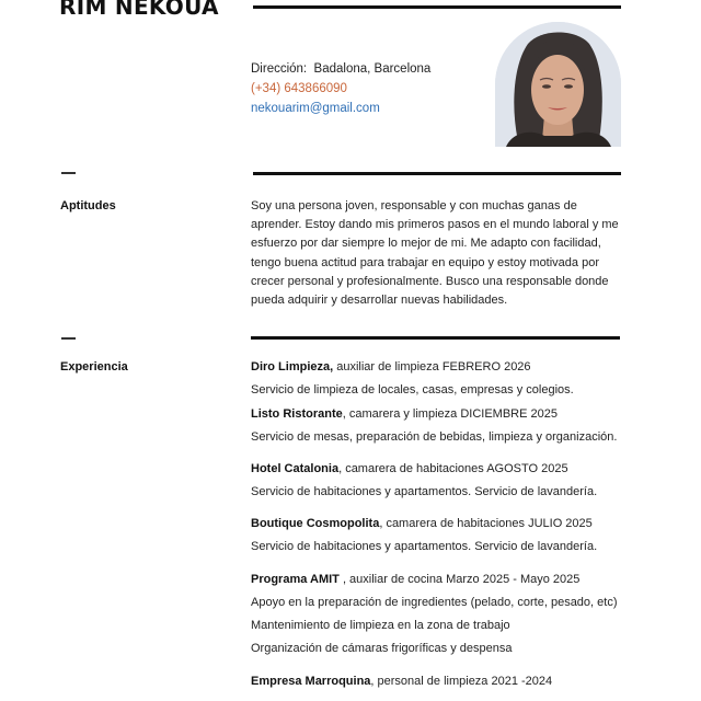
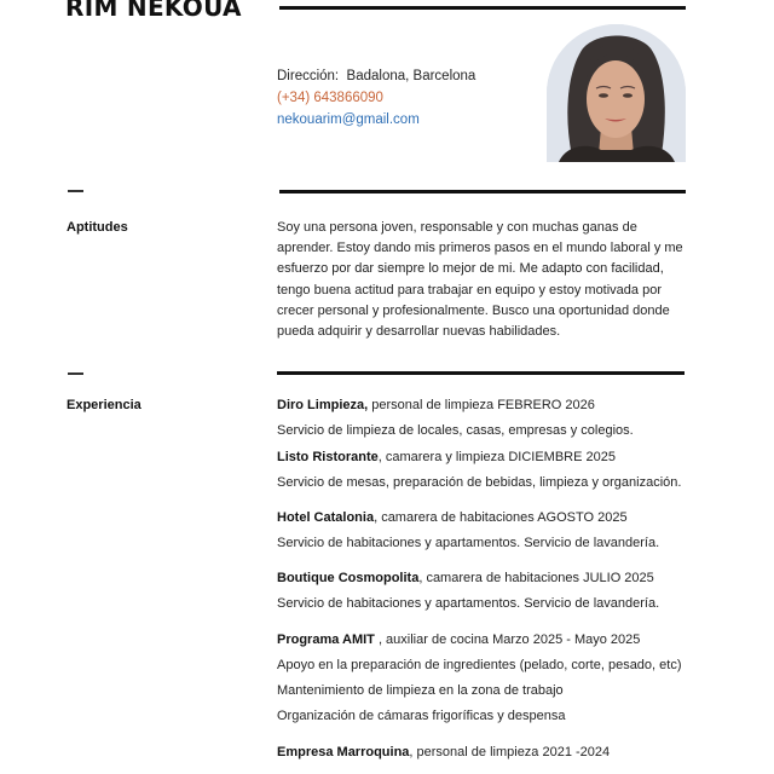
  RIM NEKOUA
  Dirección: Badalona, Barcelona
  (+34) 643866090
  nekouarim@gmail.com
  Aptitudes
- Soy una persona joven, responsable y con muchas ganas de aprender. Estoy dando mis primeros pasos en el mundo laboral y me esfuerzo por dar siempre lo mejor de mi. Me adapto con facilidad, tengo buena actitud para trabajar en equipo y estoy motivada por crecer personal y profesionalmente. Busco una responsable donde pueda adquirir y desarrollar nuevas habilidades.
+ Soy una persona joven, responsable y con muchas ganas de aprender. Estoy dando mis primeros pasos en el mundo laboral y me esfuerzo por dar siempre lo mejor de mi. Me adapto con facilidad, tengo buena actitud para trabajar en equipo y estoy motivada por crecer personal y profesionalmente. Busco una oportunidad donde pueda adquirir y desarrollar nuevas habilidades.
  Experiencia
- Diro Limpieza, auxiliar de limpieza FEBRERO 2026
+ Diro Limpieza, personal de limpieza FEBRERO 2026
  Servicio de limpieza de locales, casas, empresas y colegios.
  Listo Ristorante, camarera y limpieza DICIEMBRE 2025
  Servicio de mesas, preparación de bebidas, limpieza y organización.
  Hotel Catalonia, camarera de habitaciones AGOSTO 2025
  Servicio de habitaciones y apartamentos. Servicio de lavandería.
  Boutique Cosmopolita, camarera de habitaciones JULIO 2025
  Servicio de habitaciones y apartamentos. Servicio de lavandería.
  Programa AMIT , auxiliar de cocina Marzo 2025 - Mayo 2025
  Apoyo en la preparación de ingredientes (pelado, corte, pesado, etc)
  Mantenimiento de limpieza en la zona de trabajo
  Organización de cámaras frigoríficas y despensa
  Empresa Marroquina, personal de limpieza 2021 -2024
